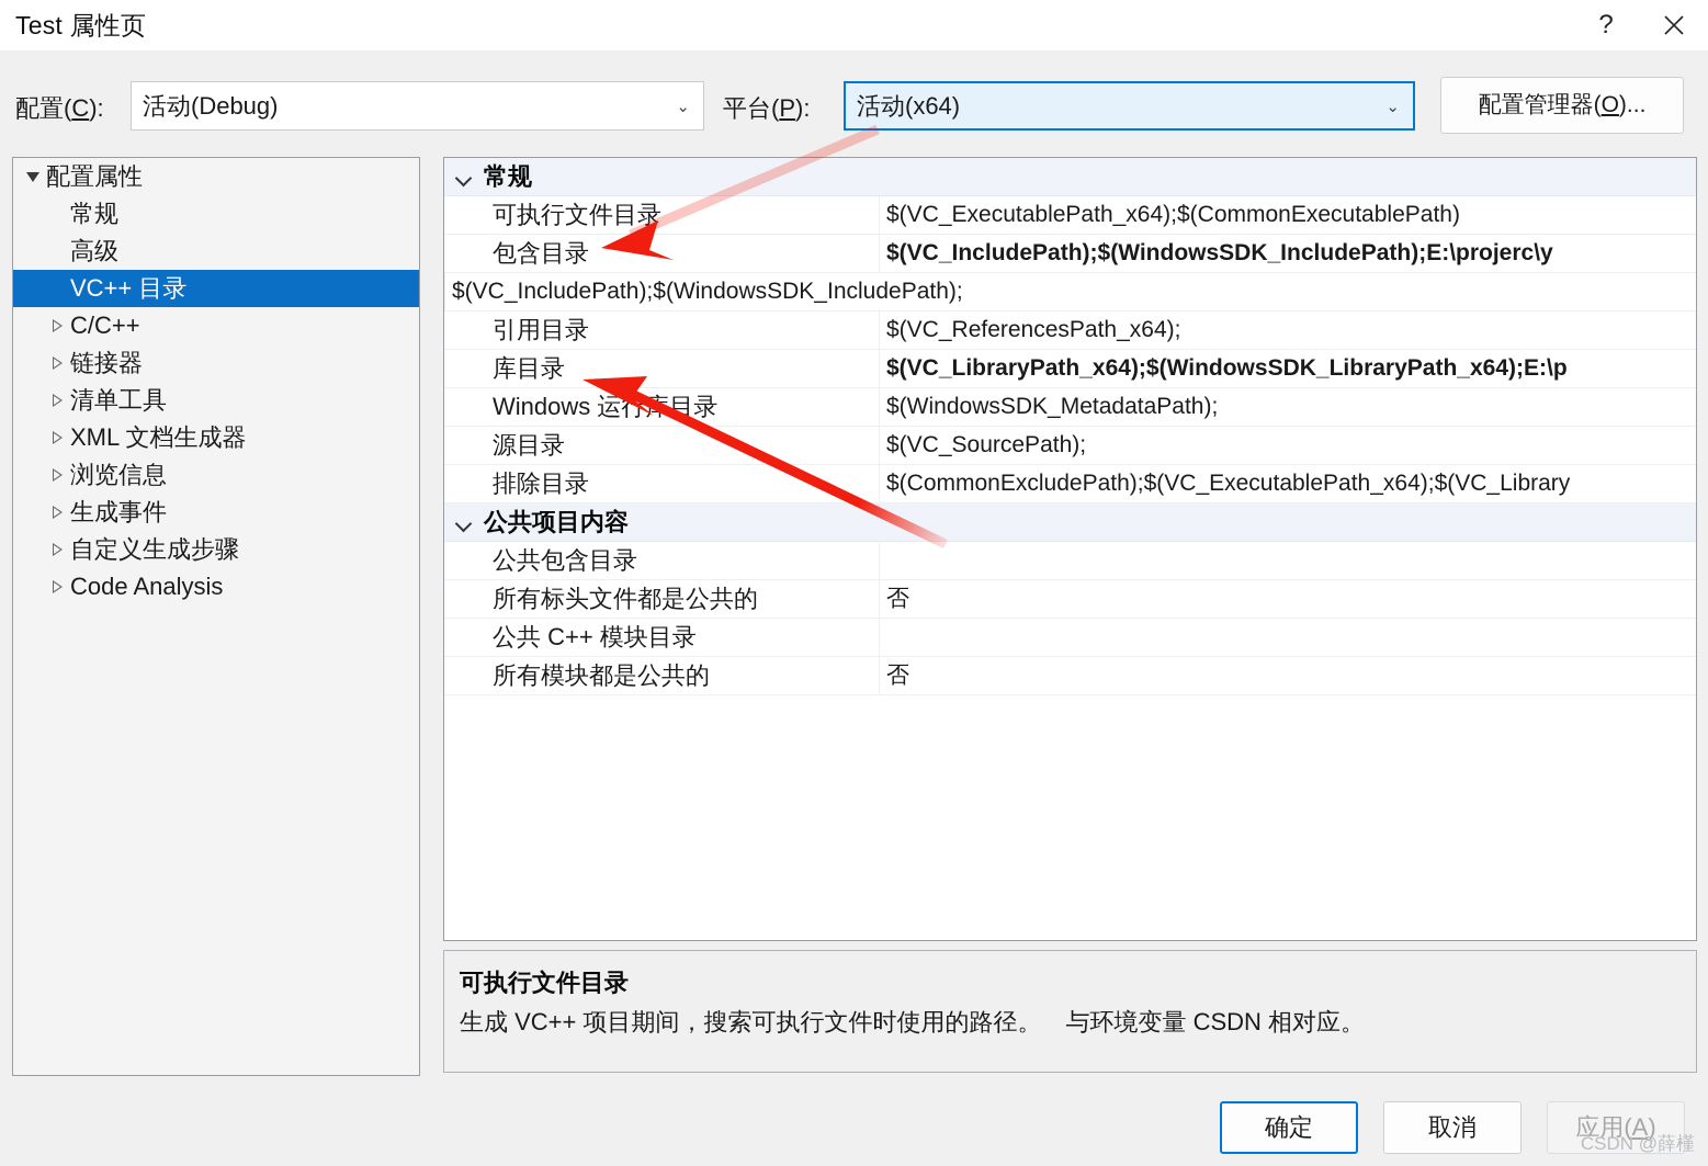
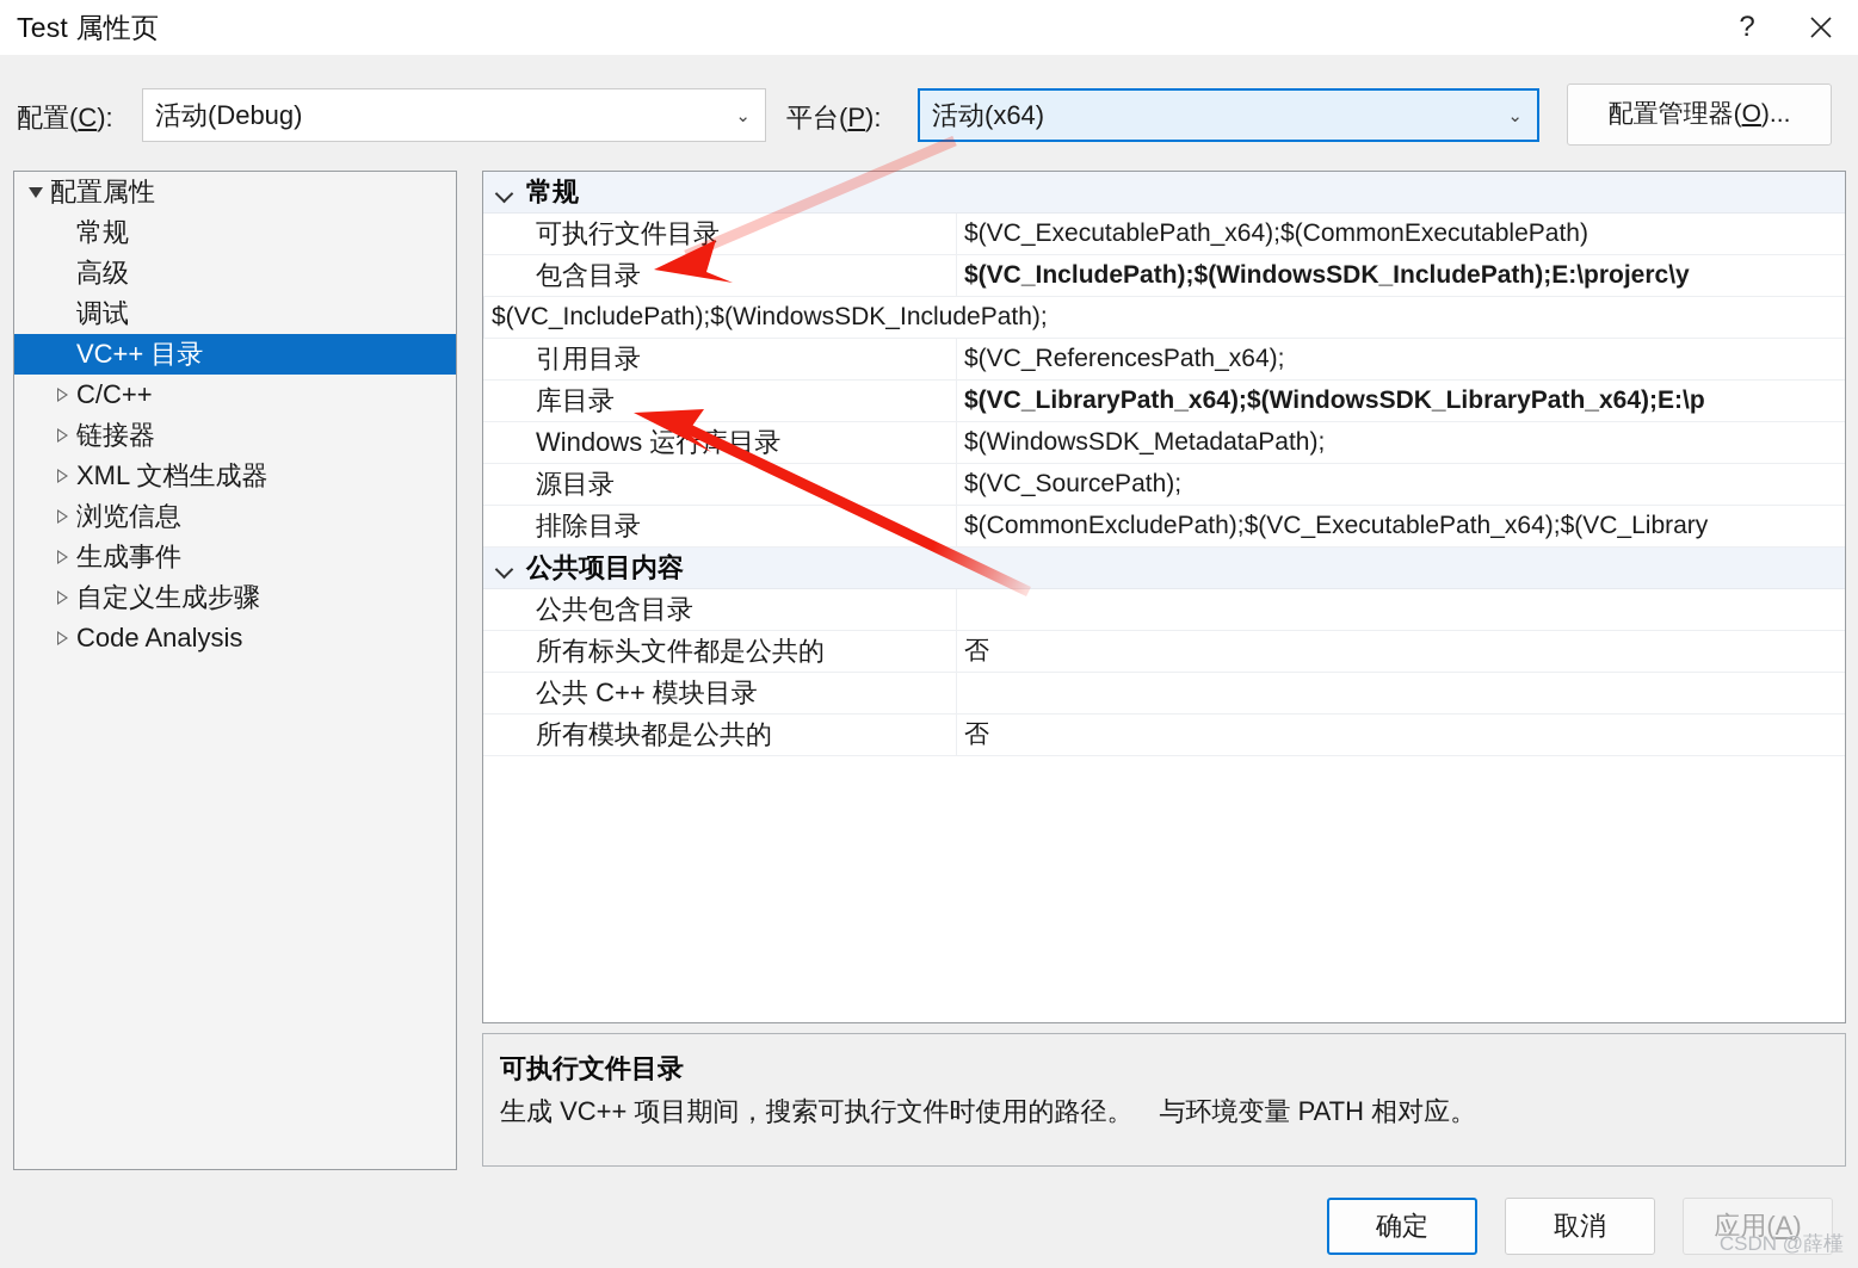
  Test 属性页
  ?
  配置(C):
  活动(Debug)
  ⌄
  平台(P):
  活动(x64)
  ⌄
  配置管理器(
  O
  )...
  配置属性
  常规
  高级
+ 调试
  VC++ 目录
  C/C++
  链接器
- 清单工具
  XML 文档生成器
  浏览信息
  生成事件
  自定义生成步骤
  Code Analysis
  常规
  可执行文件目录
  $(VC_ExecutablePath_x64);$(CommonExecutablePath)
  包含目录
  $(VC_IncludePath);$(WindowsSDK_IncludePath);E:\projerc\y
  $(VC_IncludePath);$(WindowsSDK_IncludePath);
  引用目录
  $(VC_ReferencesPath_x64);
  库目录
  $(VC_LibraryPath_x64);$(WindowsSDK_LibraryPath_x64);E:\p
  Windows 运行目录
  $(WindowsSDK_MetadataPath);
  源目录
  $(VC_SourcePath);
  排除目录
  $(CommonExcludePath);$(VC_ExecutablePath_x64);$(VC_Library
  公共项目内容
  公共包含目录
  所有标头文件都是公共的
  否
  公共 C++ 模块目录
  所有模块都是公共的
  否
  可执行文件目录
- 生成 VC++ 项目期间，搜索可执行文件时使用的路径。 与环境变量 CSDN 相对应。
+ 生成 VC++ 项目期间，搜索可执行文件时使用的路径。 与环境变量 PATH 相对应。
  确定
  取消
  应用(A)
  CSDN @薛槿
